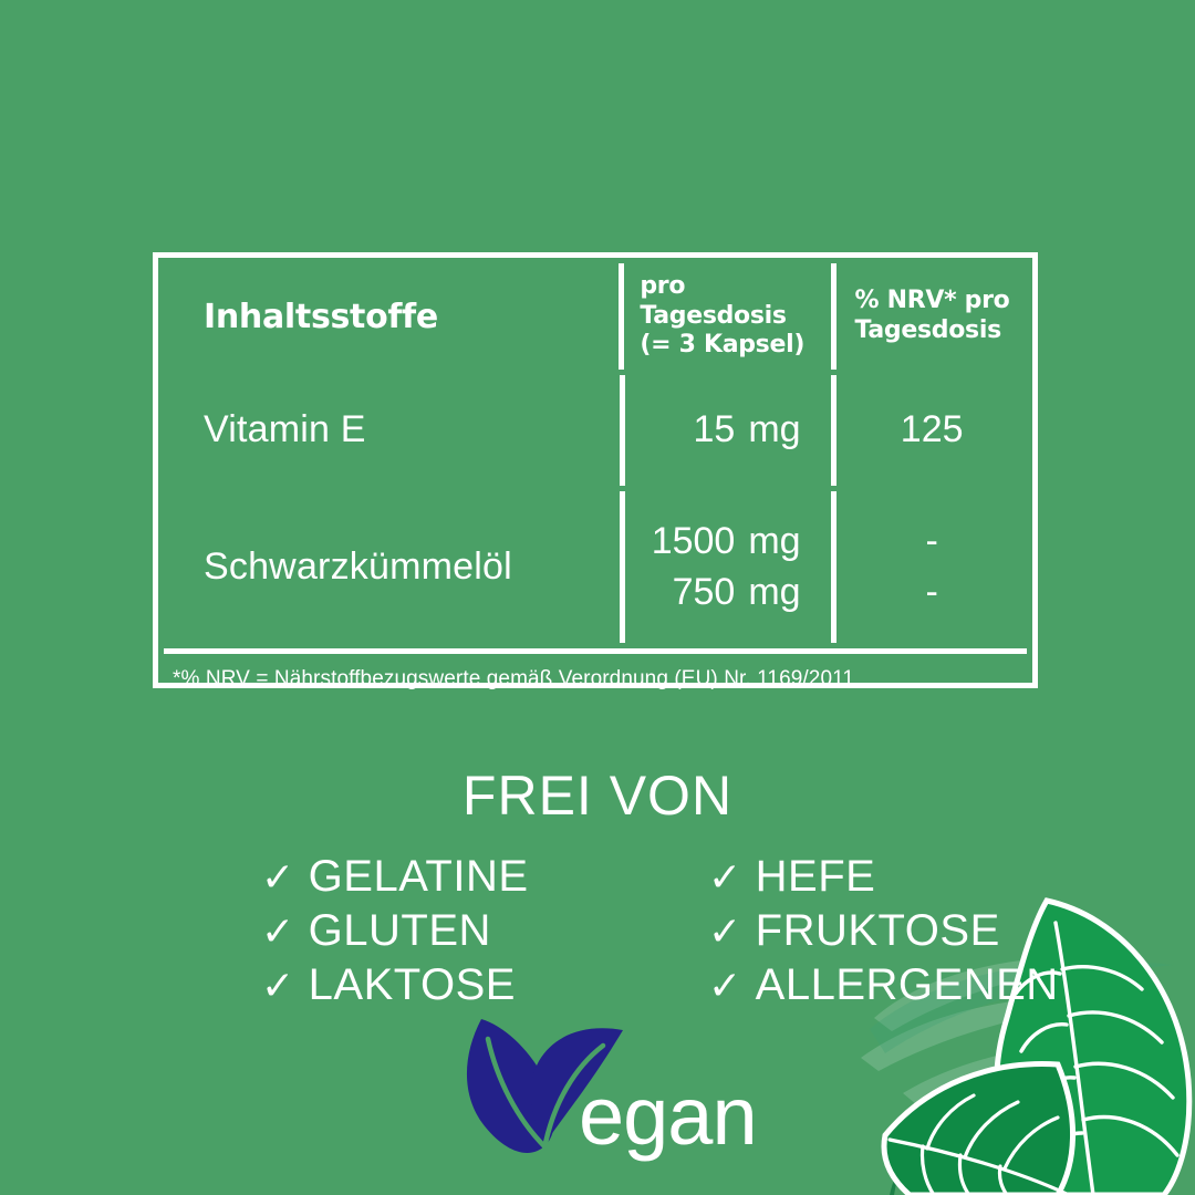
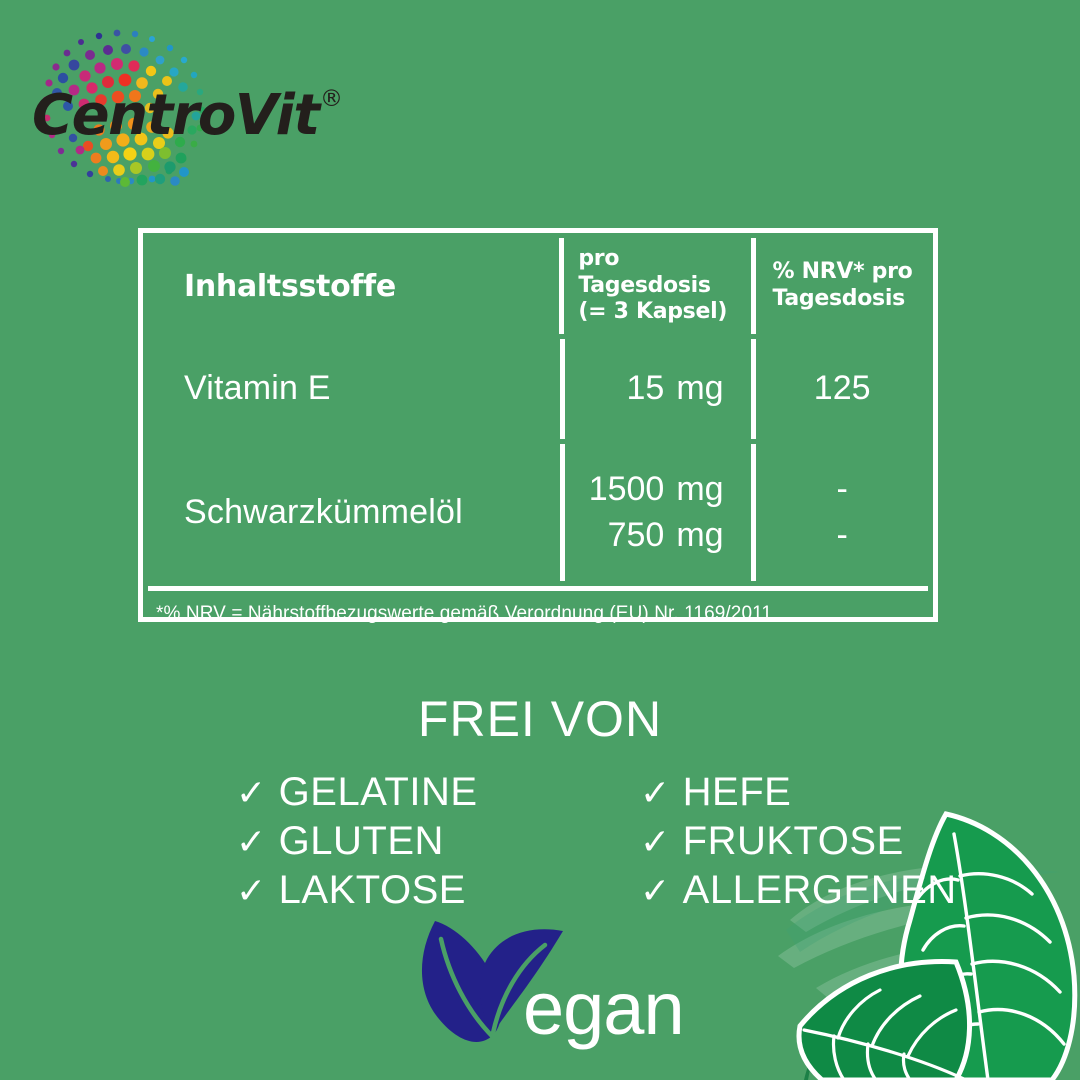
+ CentroVit
+ ®
  Inhaltsstoffe
  pro Tagesdosis
  (= 3 Kapsel)
  % NRV* pro
  Tagesdosis
  Vitamin E
  15
  mg
  125
  Schwarzkümmelöl
  1500
  mg
  750
  mg
  -
  -
  *% NRV = Nährstoffbezugswerte gemäß Verordnung (EU) Nr. 1169/2011
  FREI VON
  ✓
  GELATINE
  ✓
  GLUTEN
  ✓
  LAKTOSE
  ✓
  HEFE
  ✓
  FRUKTOSE
  ✓
  ALLERGENEN
  egan
